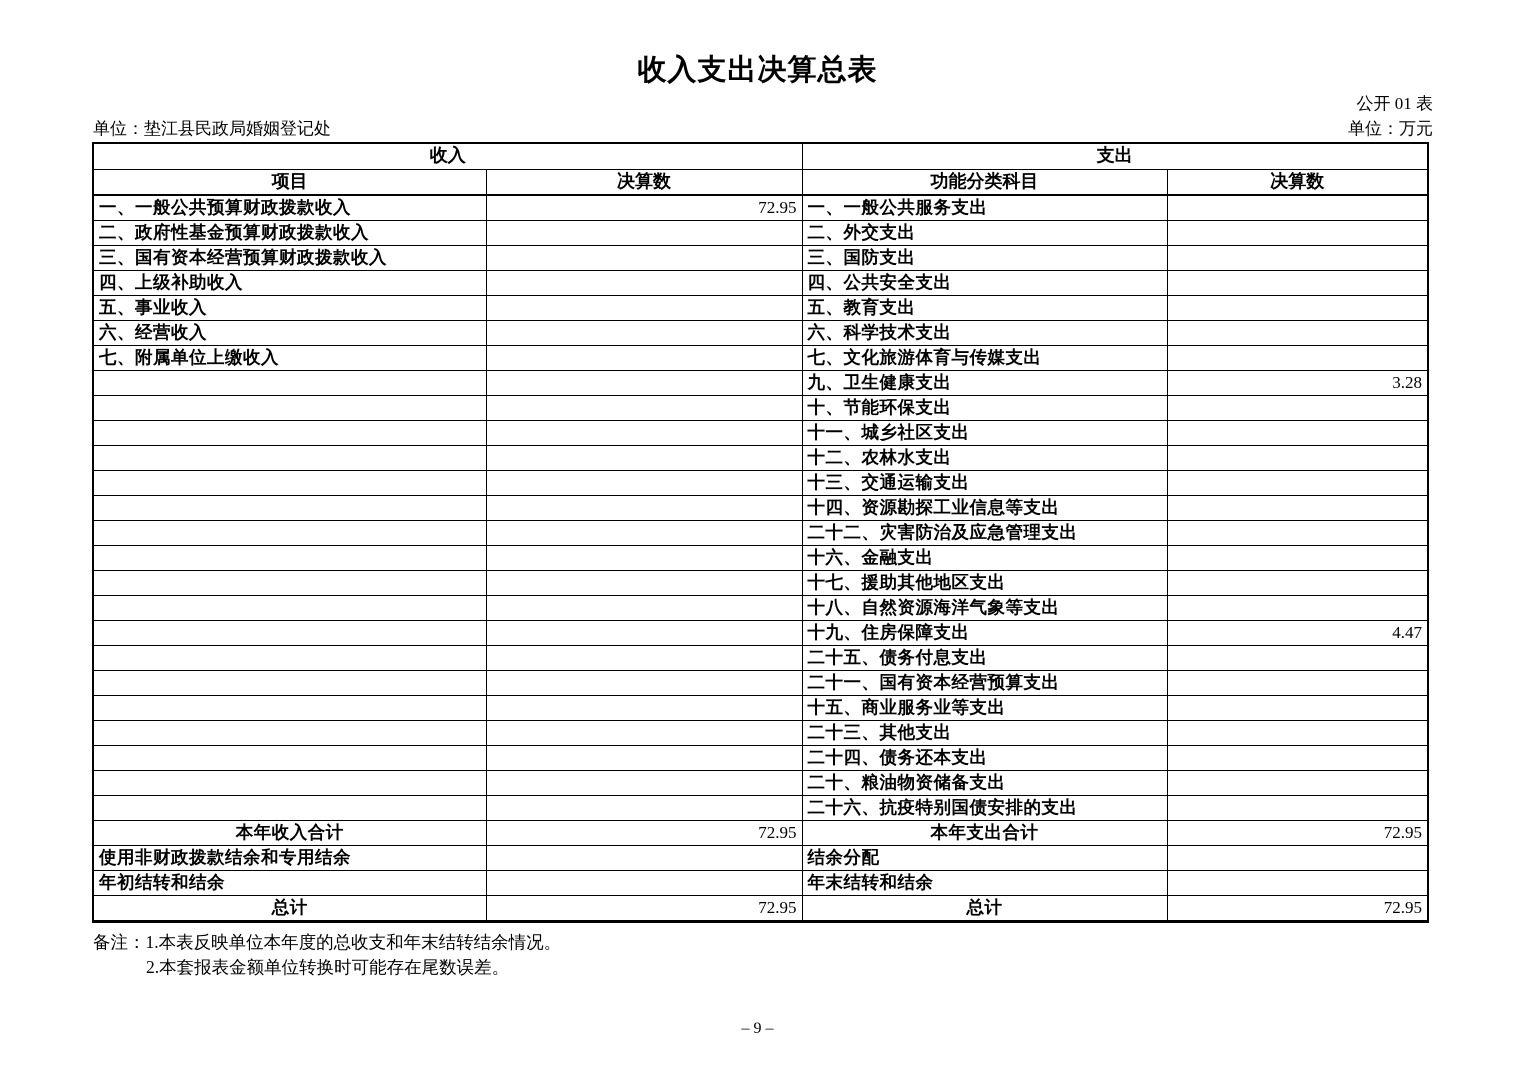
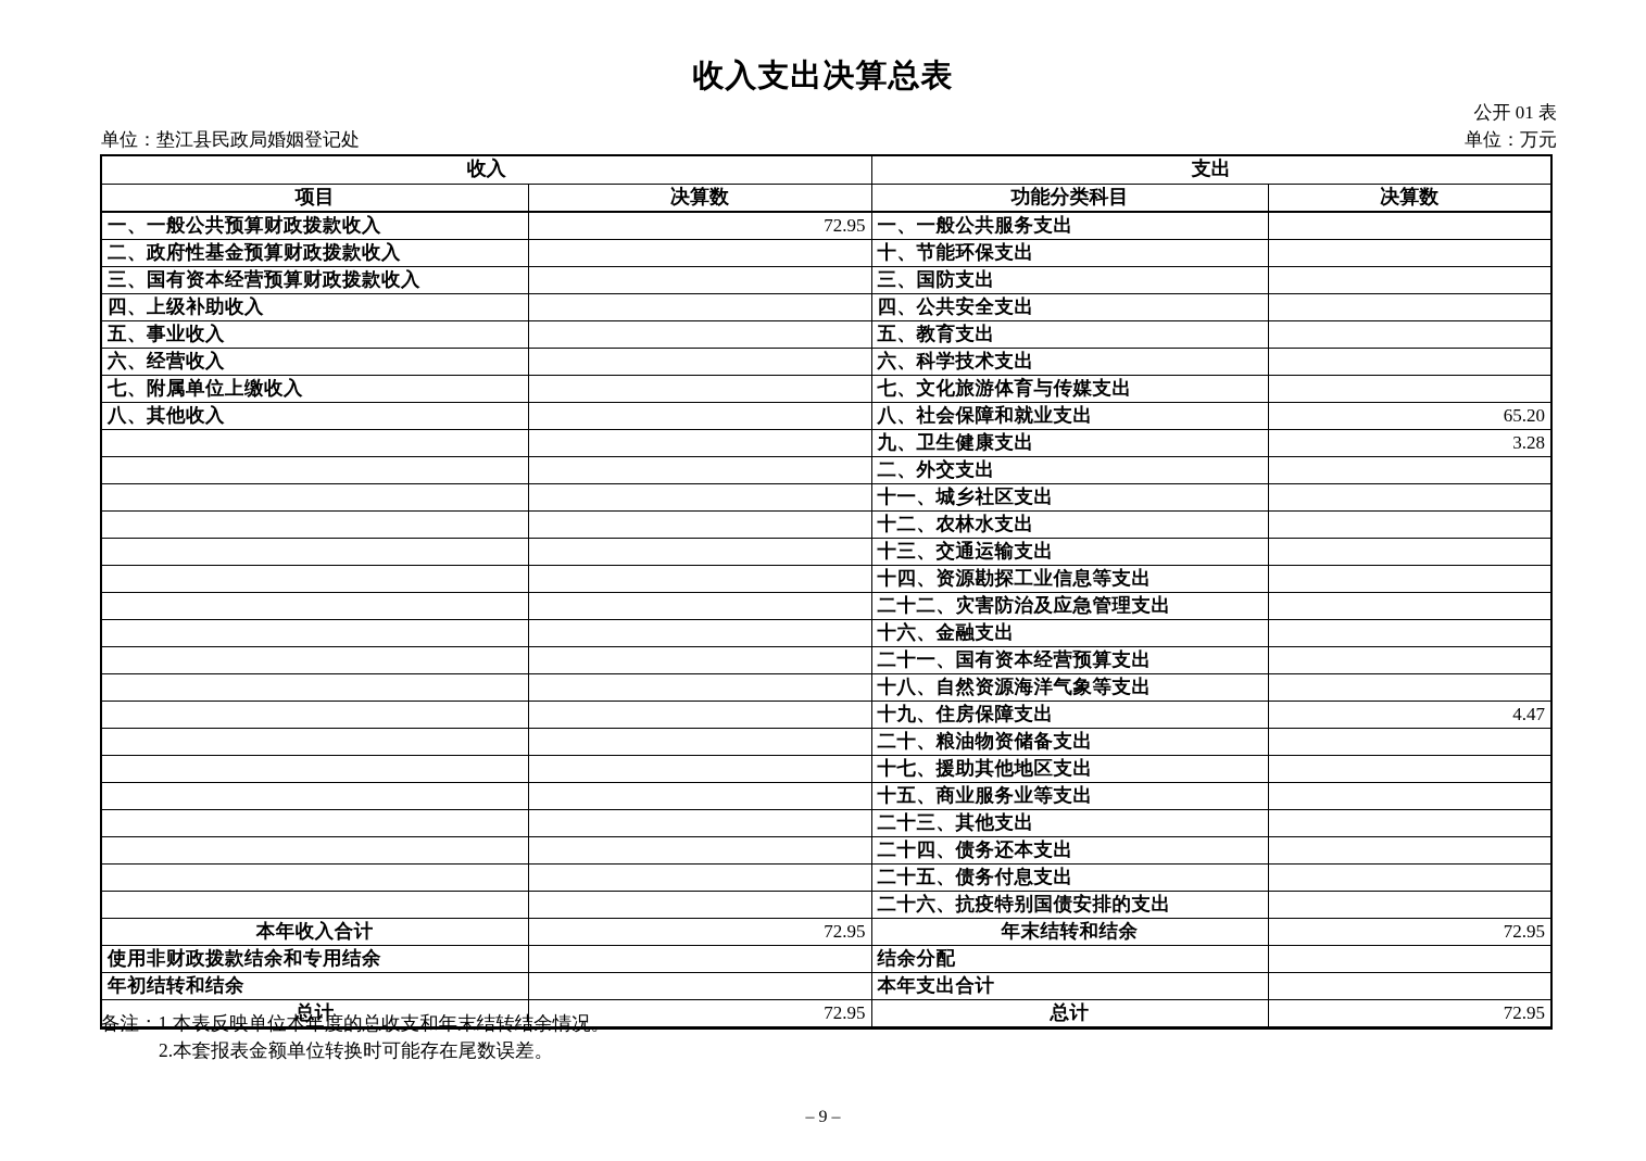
  收入支出决算总表
  公开 01 表
  单位：垫江县民政局婚姻登记处
  单位：万元
  收入	支出
  项目	决算数	功能分类科目	决算数
  一、一般公共预算财政拨款收入	72.95	一、一般公共服务支出
- 二、政府性基金预算财政拨款收入		二、外交支出
+ 二、政府性基金预算财政拨款收入		十、节能环保支出
  三、国有资本经营预算财政拨款收入		三、国防支出
  四、上级补助收入		四、公共安全支出
  五、事业收入		五、教育支出
  六、经营收入		六、科学技术支出
  七、附属单位上缴收入		七、文化旅游体育与传媒支出
+ 八、其他收入		八、社会保障和就业支出	65.20
  		九、卫生健康支出	3.28
- 		十、节能环保支出
+ 		二、外交支出
  		十一、城乡社区支出
  		十二、农林水支出
  		十三、交通运输支出
  		十四、资源勘探工业信息等支出
  		二十二、灾害防治及应急管理支出
  		十六、金融支出
- 		十七、援助其他地区支出
+ 		二十一、国有资本经营预算支出
  		十八、自然资源海洋气象等支出
  		十九、住房保障支出	4.47
- 		二十五、债务付息支出
+ 		二十、粮油物资储备支出
- 		二十一、国有资本经营预算支出
+ 		十七、援助其他地区支出
  		十五、商业服务业等支出
  		二十三、其他支出
  		二十四、债务还本支出
- 		二十、粮油物资储备支出
+ 		二十五、债务付息支出
  		二十六、抗疫特别国债安排的支出
- 本年收入合计	72.95	本年支出合计	72.95
+ 本年收入合计	72.95	年末结转和结余	72.95
  使用非财政拨款结余和专用结余		结余分配
- 年初结转和结余		年末结转和结余
+ 年初结转和结余		本年支出合计
  总计	72.95	总计	72.95
  备注：1.本表反映单位本年度的总收支和年末结转结余情况。
  2.本套报表金额单位转换时可能存在尾数误差。
  – 9 –
